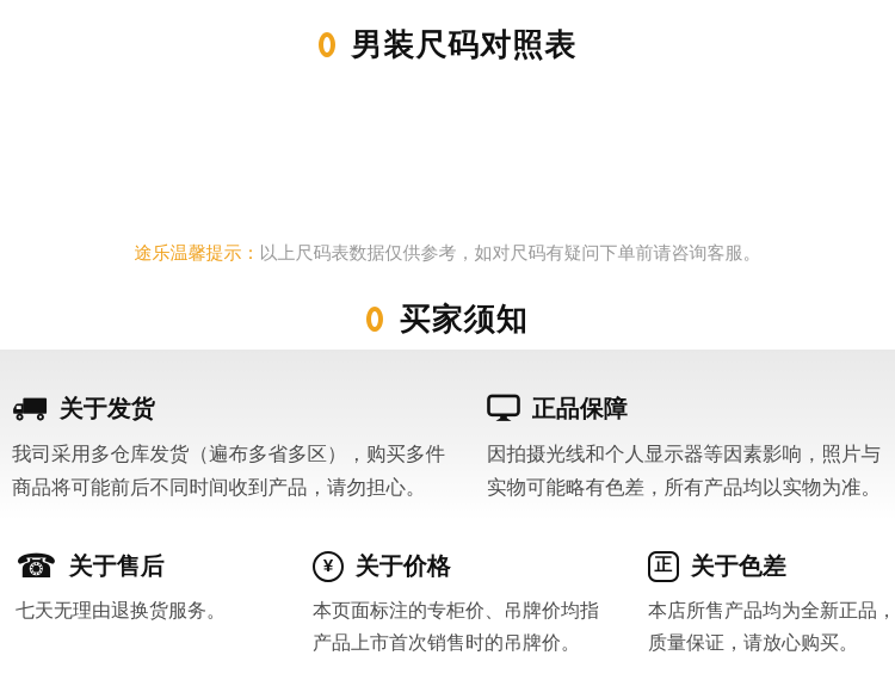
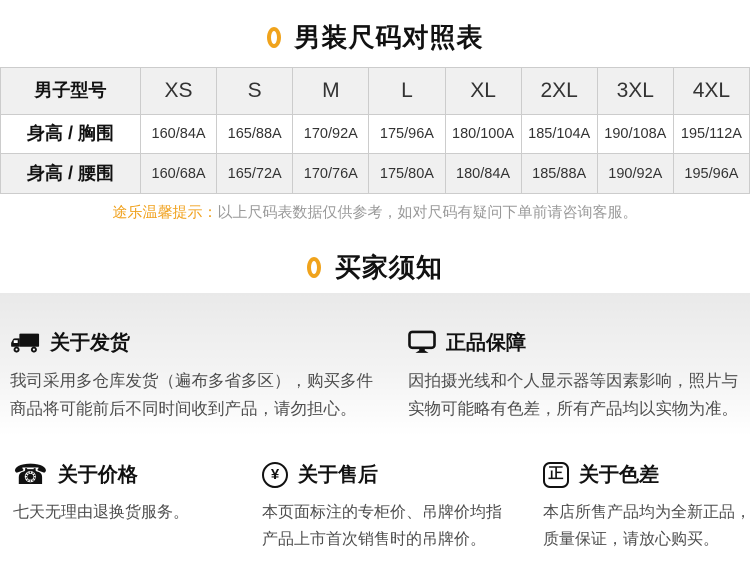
  男装尺码对照表
+ 男子型号	XS	S	M	L	XL	2XL	3XL	4XL
+ 身高 / 胸围	160/84A	165/88A	170/92A	175/96A	180/100A	185/104A	190/108A	195/112A
+ 身高 / 腰围	160/68A	165/72A	170/76A	175/80A	180/84A	185/88A	190/92A	195/96A
  途乐温馨提示：以上尺码表数据仅供参考，如对尺码有疑问下单前请咨询客服。
  买家须知
  关于发货
  我司采用多仓库发货（遍布多省多区），购买多件商品将可能前后不同时间收到产品，请勿担心。
  正品保障
  因拍摄光线和个人显示器等因素影响，照片与实物可能略有色差，所有产品均以实物为准。
  ☎
- 关于售后
+ 关于价格
  七天无理由退换货服务。
  ¥
- 关于价格
+ 关于售后
  本页面标注的专柜价、吊牌价均指产品上市首次销售时的吊牌价。
  正
  关于色差
  本店所售产品均为全新正品，质量保证，请放心购买。
